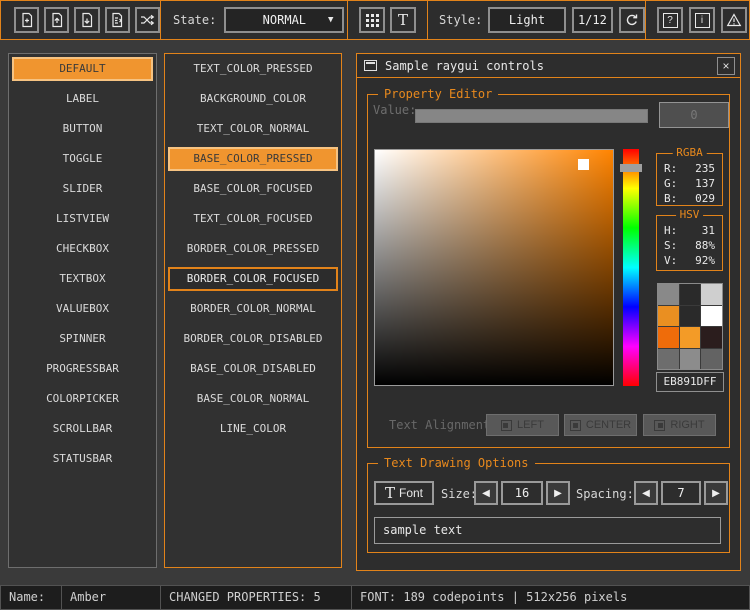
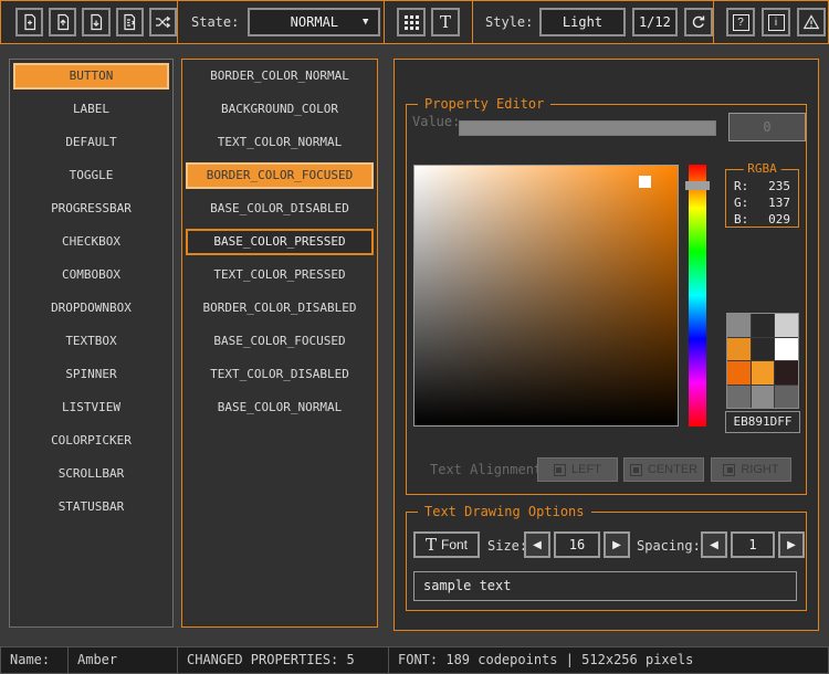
  State:
  NORMAL
  ▼
  T
  Style:
  Light
  1/12
  ?
  i
- DEFAULT
+ BUTTON
  LABEL
- BUTTON
+ DEFAULT
  TOGGLE
- SLIDER
- LISTVIEW
+ PROGRESSBAR
  CHECKBOX
+ COMBOBOX
+ DROPDOWNBOX
  TEXTBOX
- VALUEBOX
  SPINNER
- PROGRESSBAR
+ LISTVIEW
  COLORPICKER
  SCROLLBAR
  STATUSBAR
- TEXT_COLOR_PRESSED
+ BORDER_COLOR_NORMAL
  BACKGROUND_COLOR
  TEXT_COLOR_NORMAL
- BASE_COLOR_PRESSED
+ BORDER_COLOR_FOCUSED
- BASE_COLOR_FOCUSED
+ BASE_COLOR_DISABLED
- TEXT_COLOR_FOCUSED
- BORDER_COLOR_PRESSED
- BORDER_COLOR_FOCUSED
+ BASE_COLOR_PRESSED
- BORDER_COLOR_NORMAL
+ TEXT_COLOR_PRESSED
  BORDER_COLOR_DISABLED
- BASE_COLOR_DISABLED
+ BASE_COLOR_FOCUSED
+ TEXT_COLOR_DISABLED
  BASE_COLOR_NORMAL
- LINE_COLOR
- Sample raygui controls
- ×
  Property Editor
  Value:
  0
  RGBA
  R:
  235
  G:
  137
  B:
  029
- HSV
- H:
- 31
- S:
- 88%
- V:
- 92%
  EB891DFF
  Text Alignmen
  LEFT
  CENTER
  RIGHT
  Text Drawing Options
  T
  Font
  Size
  ◀
  16
  ▶
  Spacing:
  ◀
- 7
+ 1
  ▶
  sample text
  Name:
  Amber
  CHANGED PROPERTIES: 5
  FONT: 189 codepoints | 512x256 pixels
